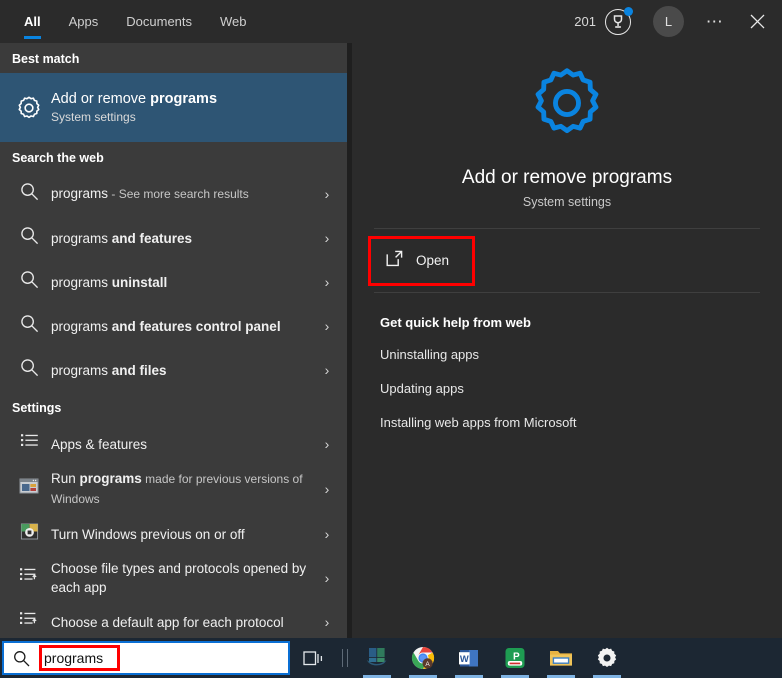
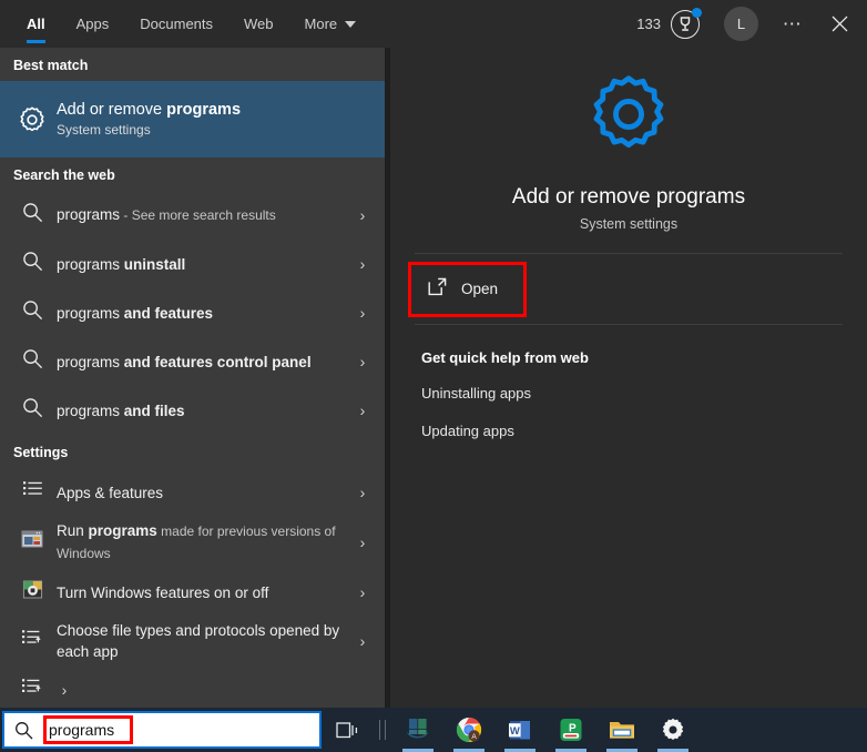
  All
  Apps
  Documents
  Web
+ More
- 201
+ 133
  L
  ⋯
  Best match
  Add or remove programs
  System settings
  Search the web
  programs - See more search results
  ›
- programs and features
+ programs uninstall
  ›
- programs uninstall
+ programs and features
  ›
  programs and features control panel
  ›
  programs and files
  ›
  Settings
  Apps & features
  ›
  Run programs made for previous versions of Windows
  ›
- Turn Windows previous on or off
+ Turn Windows features on or off
  ›
  Choose file types and protocols opened by each app
  ›
- Choose a default app for each protocol
  ›
  Add or remove programs
  System settings
  Open
  Get quick help from web
  Uninstalling apps
  Updating apps
- Installing web apps from Microsoft
  programs
  W
  P
